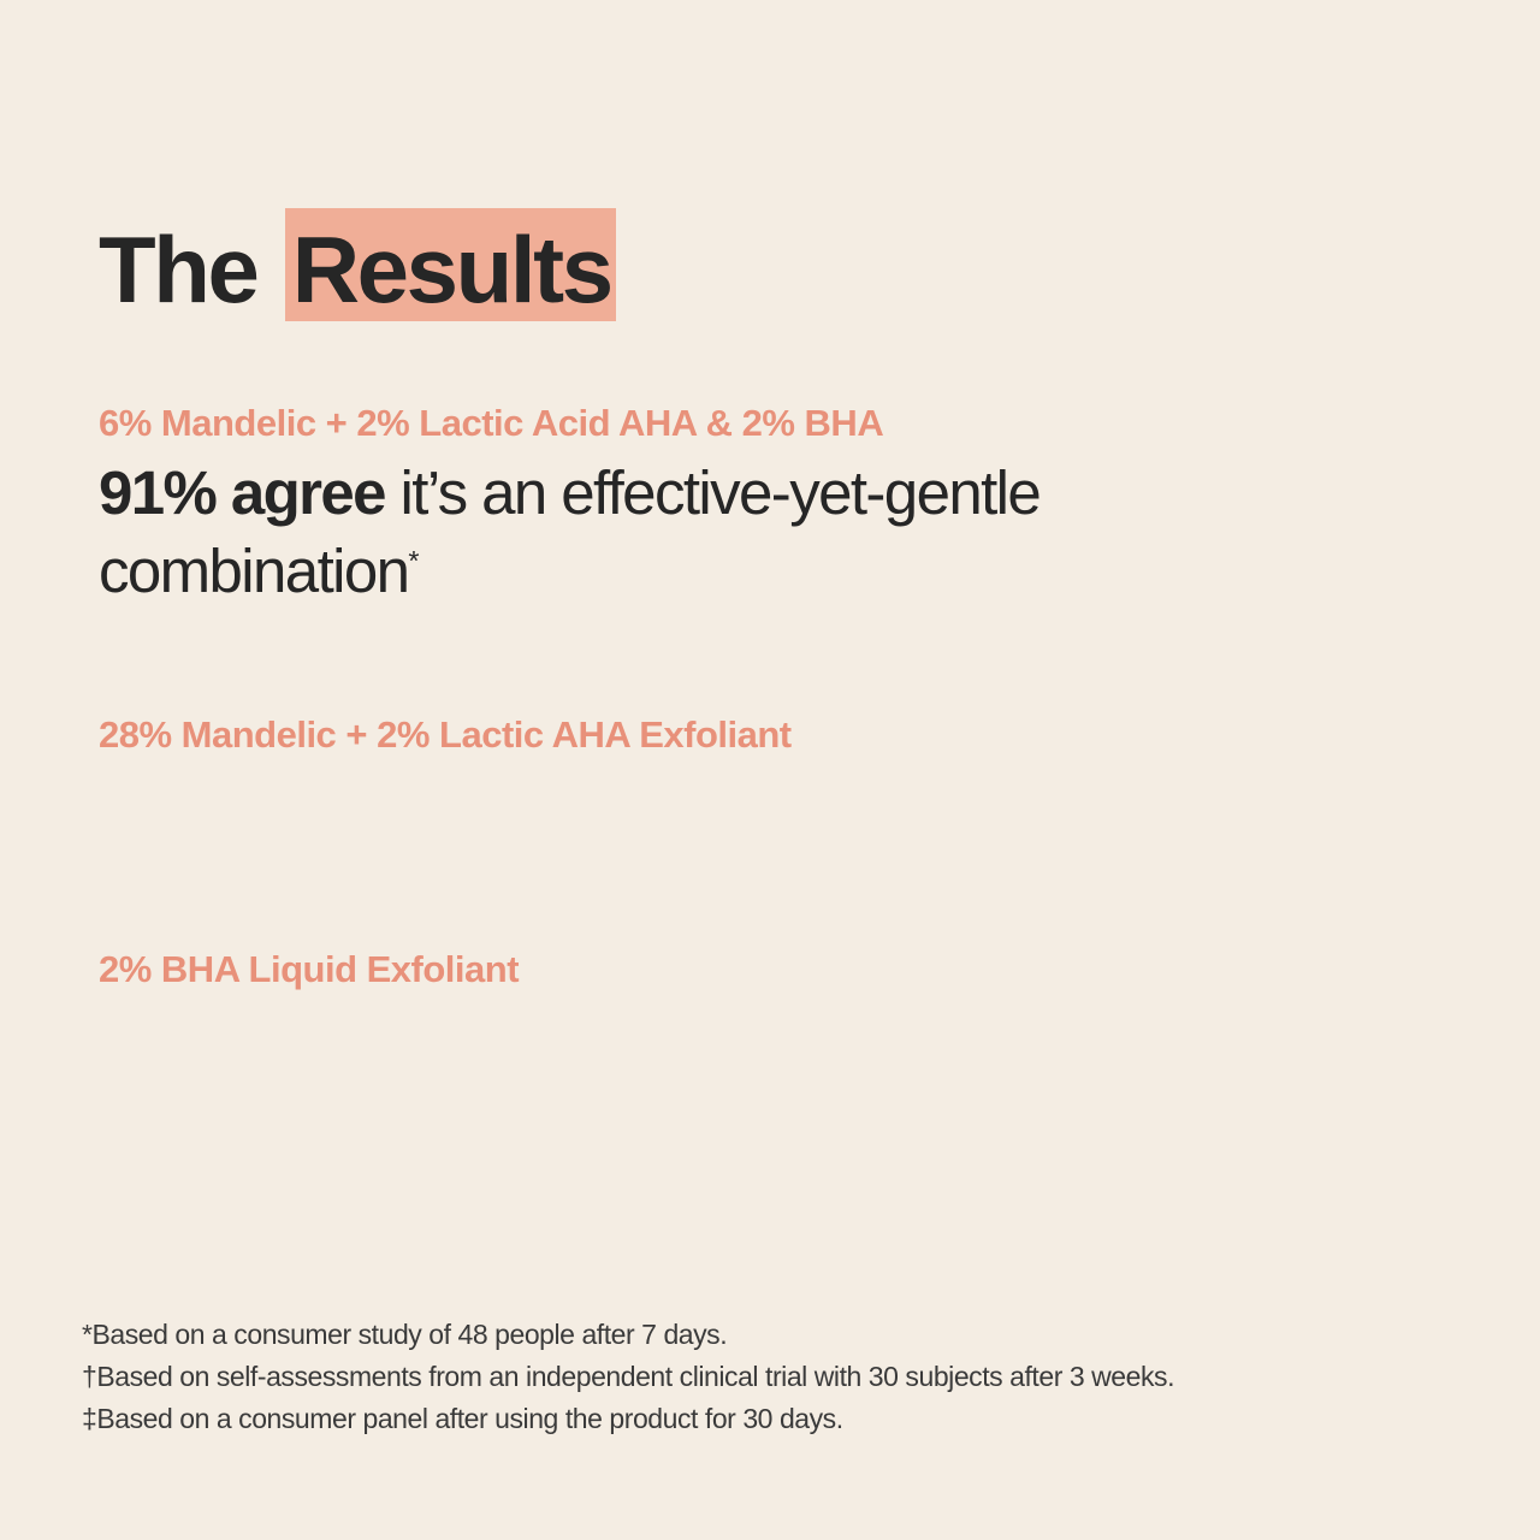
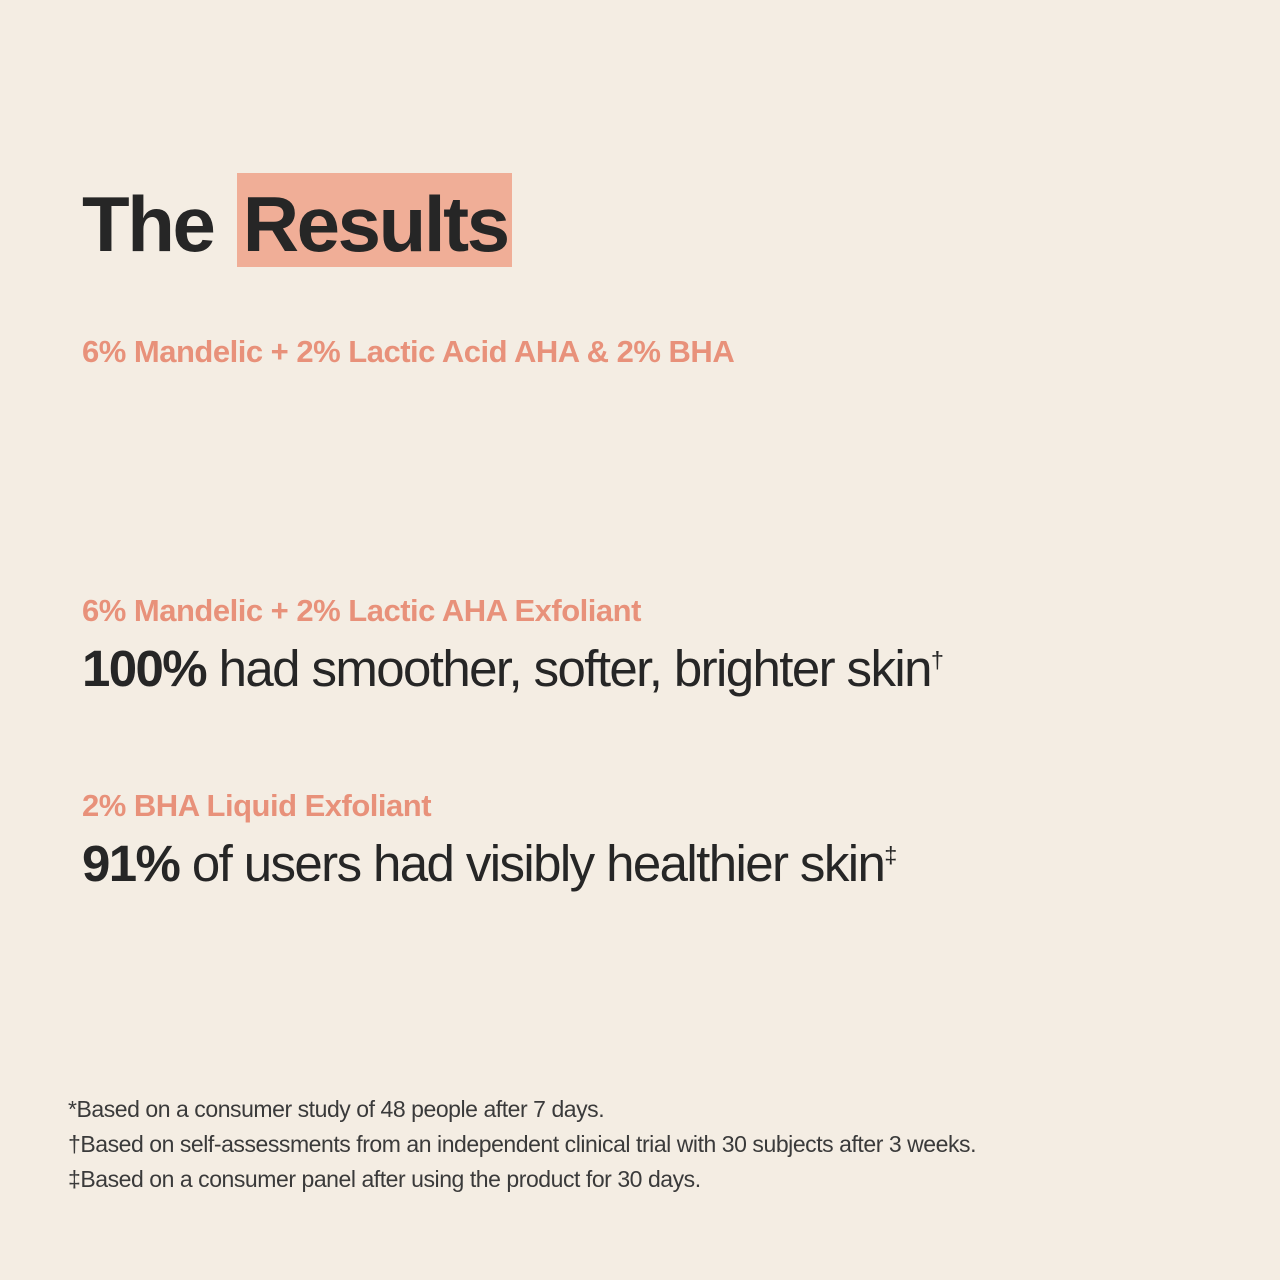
  The Results
  6% Mandelic + 2% Lactic Acid AHA & 2% BHA
- 91% agree it’s an effective-yet-gentle combination*
- 28% Mandelic + 2% Lactic AHA Exfoliant
+ 6% Mandelic + 2% Lactic AHA Exfoliant
+ 100% had smoother, softer, brighter skin†
  2% BHA Liquid Exfoliant
+ 91% of users had visibly healthier skin‡
  *Based on a consumer study of 48 people after 7 days.
  †Based on self-assessments from an independent clinical trial with 30 subjects after 3 weeks.
  ‡Based on a consumer panel after using the product for 30 days.
